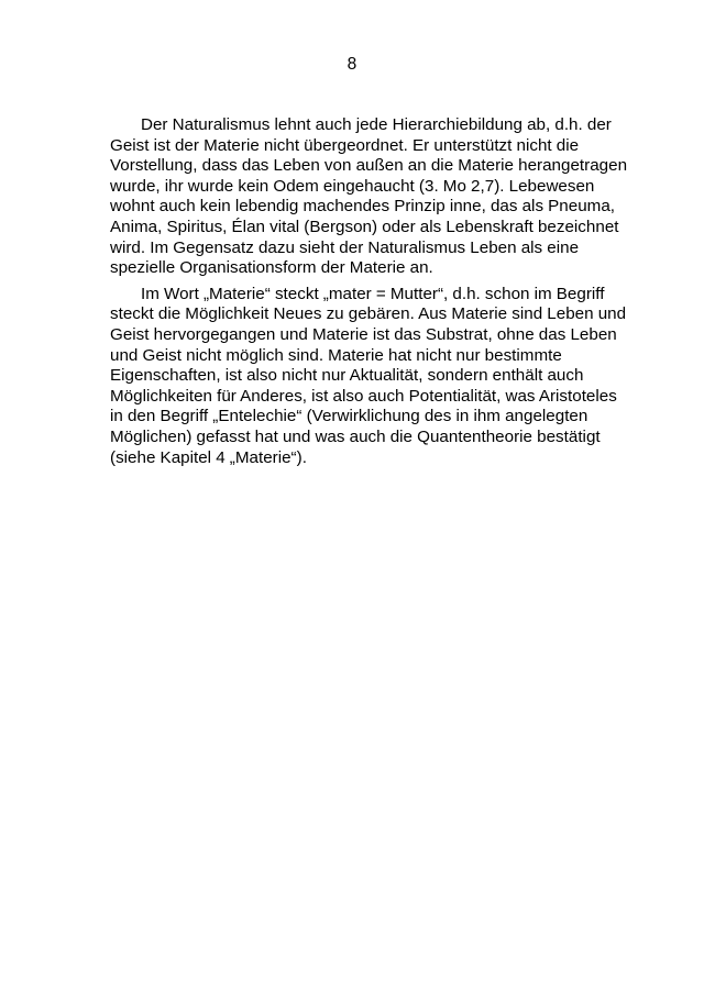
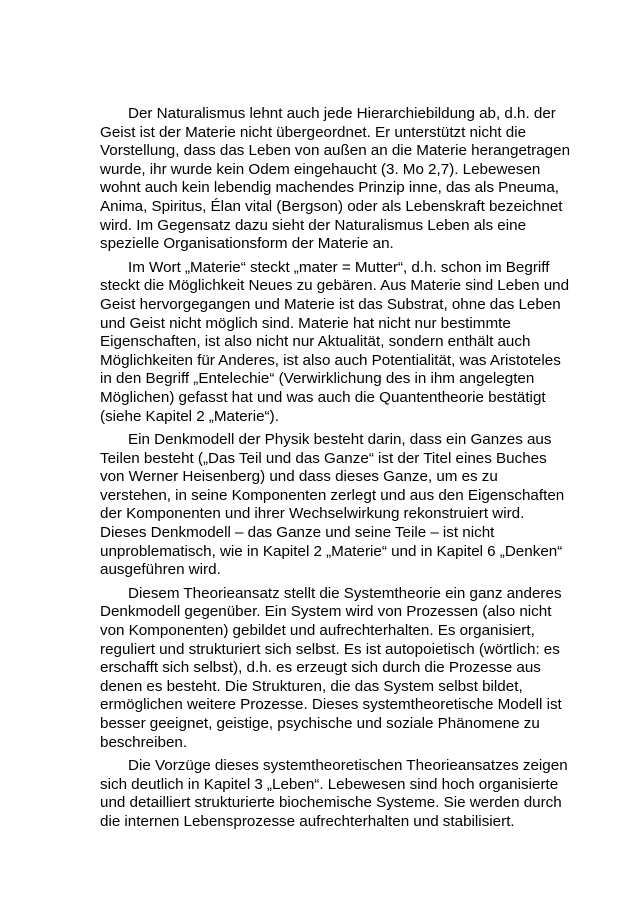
- 8
  Der Naturalismus lehnt auch jede Hierarchiebildung ab, d.h. der Geist ist der Materie nicht übergeordnet. Er unterstützt nicht die Vorstellung, dass das Leben von außen an die Materie herangetragen wurde, ihr wurde kein Odem eingehaucht (3. Mo 2,7). Lebewesen wohnt auch kein lebendig machendes Prinzip inne, das als Pneuma, Anima, Spiritus, Élan vital (Bergson) oder als Lebenskraft bezeichnet wird. Im Gegensatz dazu sieht der Naturalismus Leben als eine spezielle Organisationsform der Materie an.
- Im Wort „Materie“ steckt „mater = Mutter“, d.h. schon im Begriff steckt die Möglichkeit Neues zu gebären. Aus Materie sind Leben und Geist hervorgegangen und Materie ist das Substrat, ohne das Leben und Geist nicht möglich sind. Materie hat nicht nur bestimmte Eigenschaften, ist also nicht nur Aktualität, sondern enthält auch Möglichkeiten für Anderes, ist also auch Potentialität, was Aristoteles in den Begriff „Entelechie“ (Verwirklichung des in ihm angelegten Möglichen) gefasst hat und was auch die Quantentheorie bestätigt (siehe Kapitel 4 „Materie“).
+ Im Wort „Materie“ steckt „mater = Mutter“, d.h. schon im Begriff steckt die Möglichkeit Neues zu gebären. Aus Materie sind Leben und Geist hervorgegangen und Materie ist das Substrat, ohne das Leben und Geist nicht möglich sind. Materie hat nicht nur bestimmte Eigenschaften, ist also nicht nur Aktualität, sondern enthält auch Möglichkeiten für Anderes, ist also auch Potentialität, was Aristoteles in den Begriff „Entelechie“ (Verwirklichung des in ihm angelegten Möglichen) gefasst hat und was auch die Quantentheorie bestätigt (siehe Kapitel 2 „Materie“).
+ Ein Denkmodell der Physik besteht darin, dass ein Ganzes aus Teilen besteht („Das Teil und das Ganze“ ist der Titel eines Buches von Werner Heisenberg) und dass dieses Ganze, um es zu verstehen, in seine Komponenten zerlegt und aus den Eigenschaften der Komponenten und ihrer Wechselwirkung rekonstruiert wird. Dieses Denkmodell – das Ganze und seine Teile – ist nicht unproblematisch, wie in Kapitel 2 „Materie“ und in Kapitel 6 „Denken“ ausgeführen wird.
+ Diesem Theorieansatz stellt die Systemtheorie ein ganz anderes Denkmodell gegenüber. Ein System wird von Prozessen (also nicht von Komponenten) gebildet und aufrechterhalten. Es organisiert, reguliert und strukturiert sich selbst. Es ist autopoietisch (wörtlich: es erschafft sich selbst), d.h. es erzeugt sich durch die Prozesse aus denen es besteht. Die Strukturen, die das System selbst bildet, ermöglichen weitere Prozesse. Dieses systemtheoretische Modell ist besser geeignet, geistige, psychische und soziale Phänomene zu beschreiben.
+ Die Vorzüge dieses systemtheoretischen Theorieansatzes zeigen sich deutlich in Kapitel 3 „Leben“. Lebewesen sind hoch organisierte und detailliert strukturierte biochemische Systeme. Sie werden durch die internen Lebensprozesse aufrechterhalten und stabilisiert.
